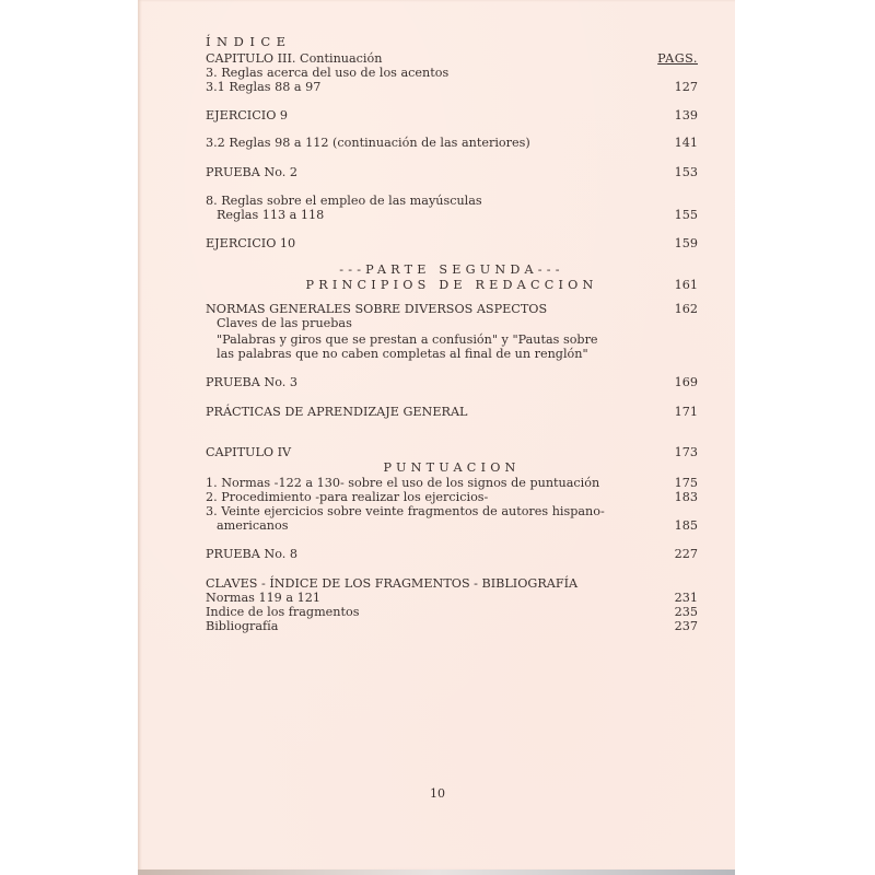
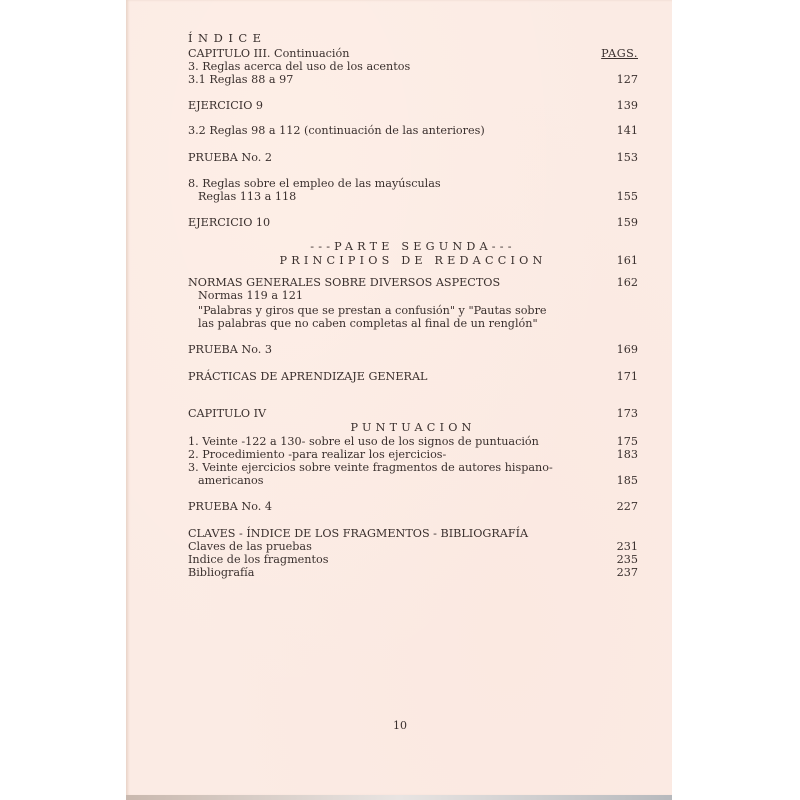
  ÍNDICE
  CAPITULO III. Continuación
  PAGS.
  3. Reglas acerca del uso de los acentos
  3.1 Reglas 88 a 97
  127
  EJERCICIO 9
  139
  3.2 Reglas 98 a 112 (continuación de las anteriores)
  141
  PRUEBA No. 2
  153
  8. Reglas sobre el empleo de las mayúsculas
  Reglas 113 a 118
  155
  EJERCICIO 10
  159
  ---PARTE SEGUNDA---
  PRINCIPIOS DE REDACCION
  161
  NORMAS GENERALES SOBRE DIVERSOS ASPECTOS
  162
- Claves de las pruebas
+ Normas 119 a 121
  "Palabras y giros que se prestan a confusión" y "Pautas sobre
  las palabras que no caben completas al final de un renglón"
  PRUEBA No. 3
  169
  PRÁCTICAS DE APRENDIZAJE GENERAL
  171
  CAPITULO IV
  173
  PUNTUACION
- 1. Normas -122 a 130- sobre el uso de los signos de puntuación
+ 1. Veinte -122 a 130- sobre el uso de los signos de puntuación
  175
  2. Procedimiento -para realizar los ejercicios-
  183
  3. Veinte ejercicios sobre veinte fragmentos de autores hispano-
  americanos
  185
- PRUEBA No. 8
+ PRUEBA No. 4
  227
  CLAVES - ÍNDICE DE LOS FRAGMENTOS - BIBLIOGRAFÍA
- Normas 119 a 121
+ Claves de las pruebas
  231
  Indice de los fragmentos
  235
  Bibliografía
  237
  10
